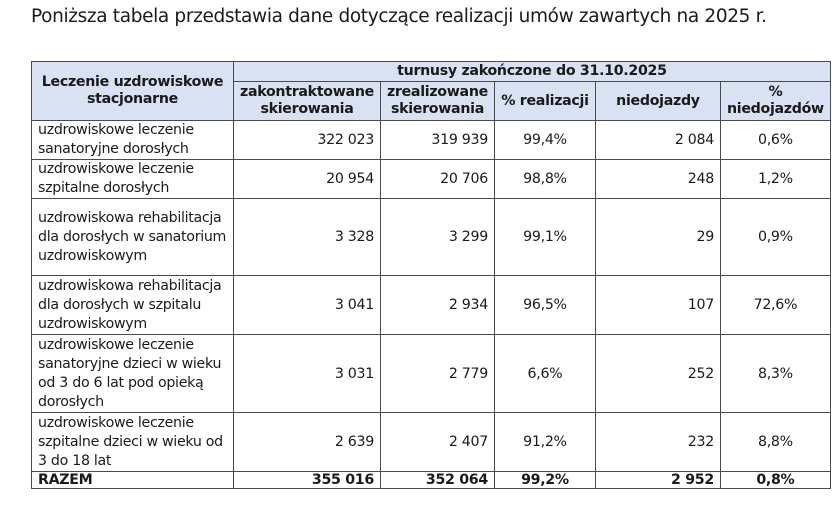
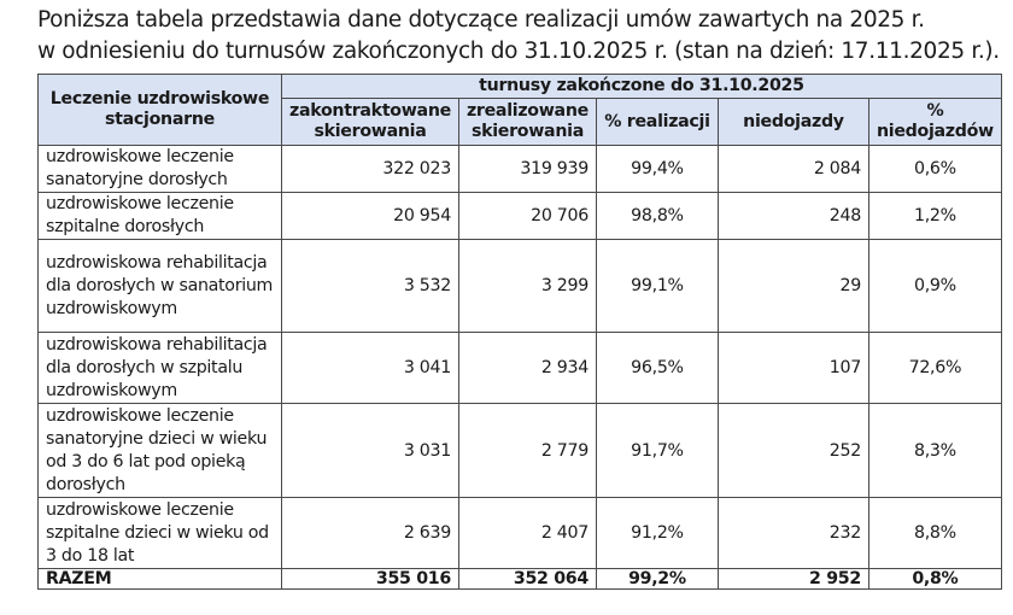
  Poniższa tabela przedstawia dane dotyczące realizacji umów zawartych na 2025 r.
+ w odniesieniu do turnusów zakończonych do 31.10.2025 r. (stan na dzień: 17.11.2025 r.).
  Leczenie uzdrowiskowe stacjonarne	turnusy zakończone do 31.10.2025
  zakontraktowane skierowania	zrealizowane skierowania	% realizacji	niedojazdy	% niedojazdów
  uzdrowiskowe leczenie sanatoryjne dorosłych	322 023	319 939	99,4%	2 084	0,6%
  uzdrowiskowe leczenie szpitalne dorosłych	20 954	20 706	98,8%	248	1,2%
- uzdrowiskowa rehabilitacja dla dorosłych w sanatorium uzdrowiskowym	3 328	3 299	99,1%	29	0,9%
+ uzdrowiskowa rehabilitacja dla dorosłych w sanatorium uzdrowiskowym	3 532	3 299	99,1%	29	0,9%
  uzdrowiskowa rehabilitacja dla dorosłych w szpitalu uzdrowiskowym	3 041	2 934	96,5%	107	72,6%
- uzdrowiskowe leczenie sanatoryjne dzieci w wieku od 3 do 6 lat pod opieką dorosłych	3 031	2 779	6,6%	252	8,3%
+ uzdrowiskowe leczenie sanatoryjne dzieci w wieku od 3 do 6 lat pod opieką dorosłych	3 031	2 779	91,7%	252	8,3%
  uzdrowiskowe leczenie szpitalne dzieci w wieku od 3 do 18 lat	2 639	2 407	91,2%	232	8,8%
  RAZEM	355 016	352 064	99,2%	2 952	0,8%
